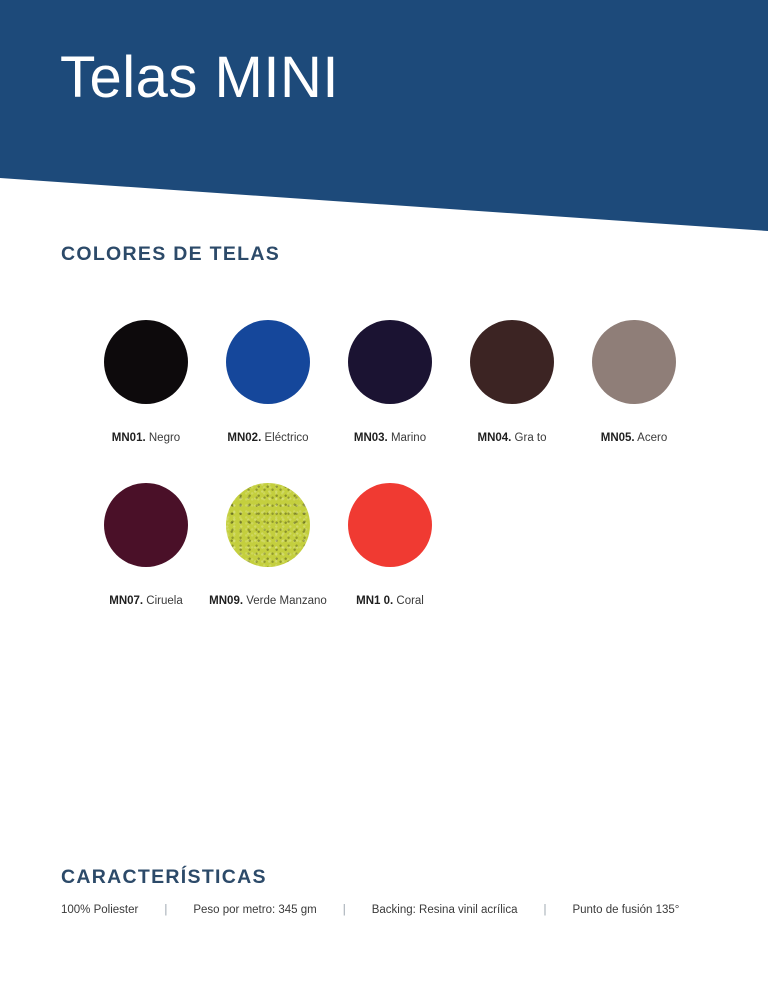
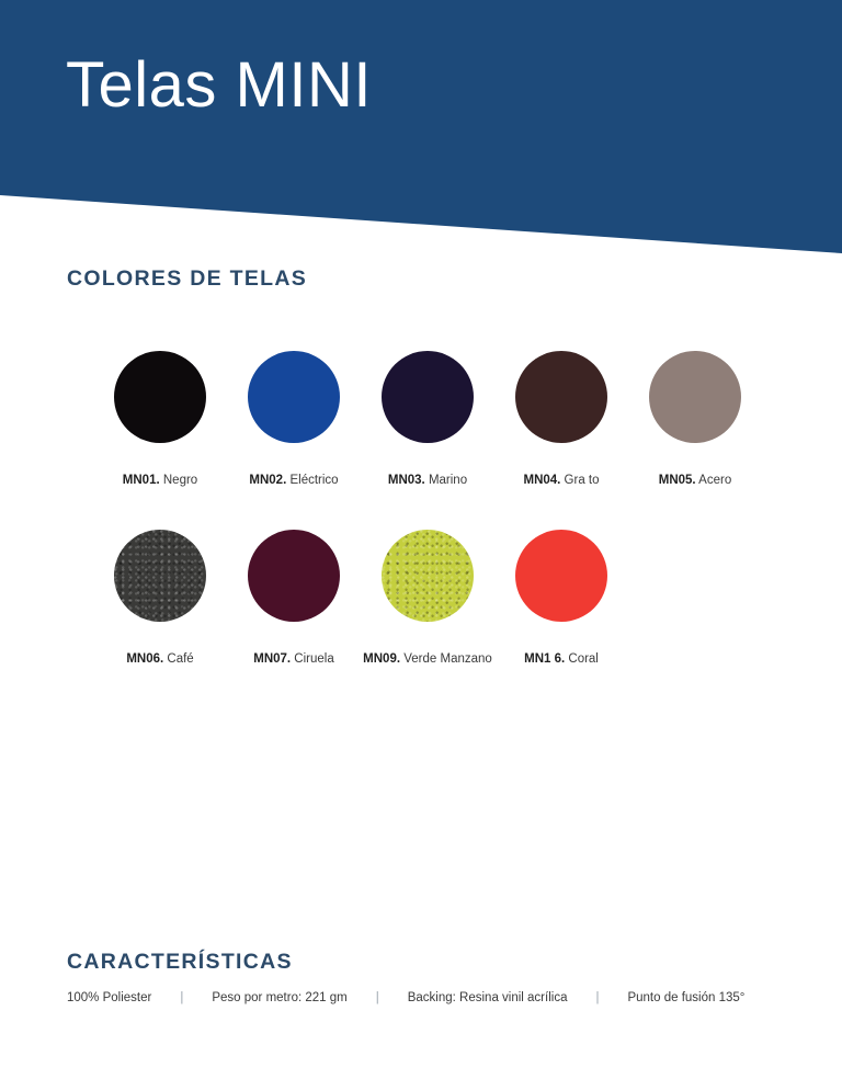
  Telas MINI
  COLORES DE TELAS
  MN01. Negro
  MN02. Eléctrico
  MN03. Marino
  MN04. Gra to
  MN05. Acero
+ MN06. Café
  MN07. Ciruela
  MN09. Verde Manzano
- MN1 0. Coral
+ MN1 6. Coral
  CARACTERÍSTICAS
  100% Poliester
  |
- Peso por metro: 345 gm
+ Peso por metro: 221 gm
  |
  Backing: Resina vinil acrílica
  |
  Punto de fusión 135°
